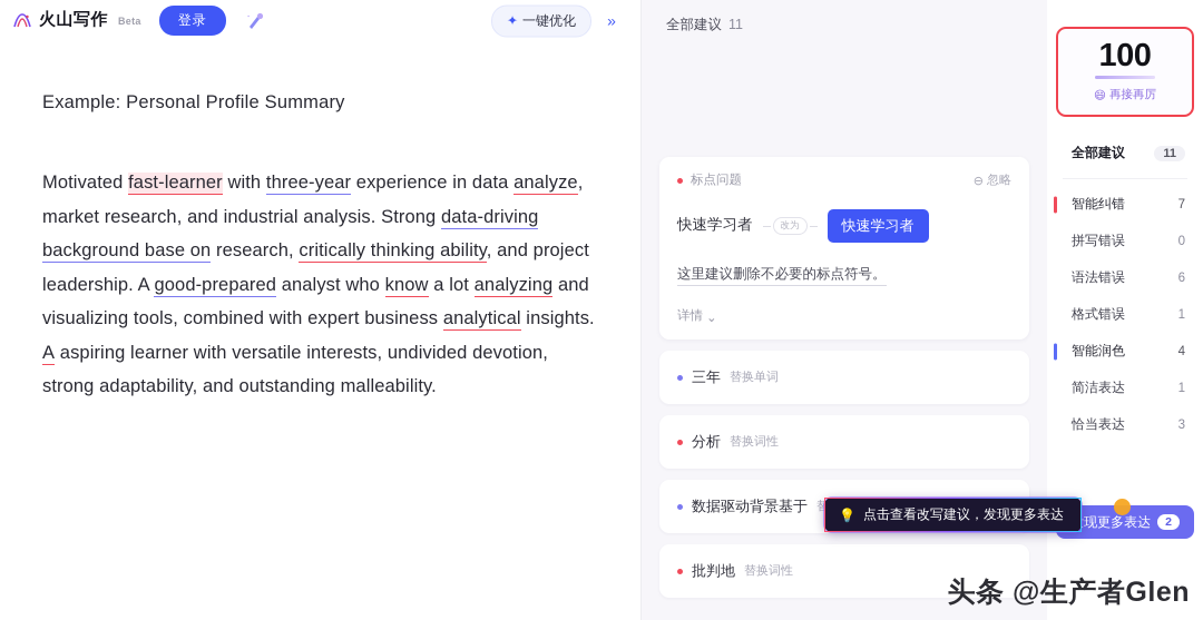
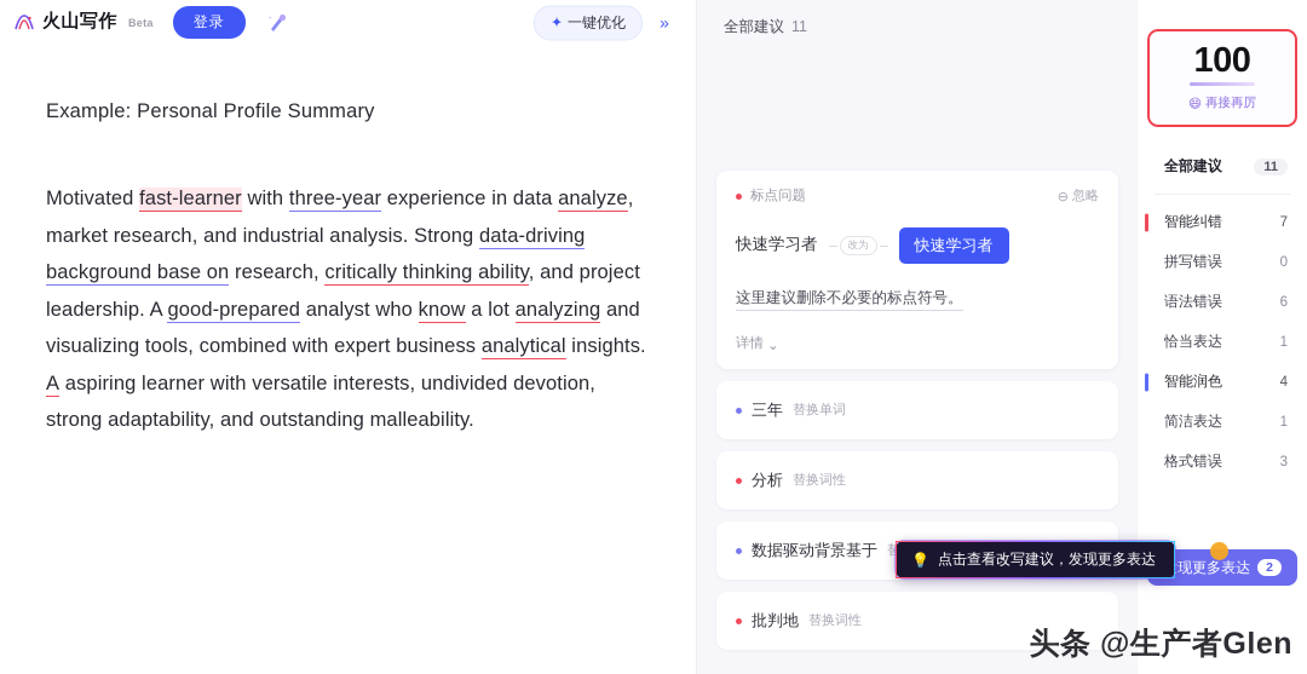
  火山写作
  Beta
  登录
  ✦
  一键优化
  »
  Example: Personal Profile Summary
  Motivated fast-learner with three-year experience in data analyze, market research, and industrial analysis. Strong data-driving background base on research, critically thinking ability, and project leadership. A good-prepared analyst who know a lot analyzing and visualizing tools, combined with expert business analytical insights. A aspiring learner with versatile interests, undivided devotion, strong adaptability, and outstanding malleability.
  全部建议 11
  标点问题
  ⊖
  忽略
  快速学习者
  改为
  快速学习者
  这里建议删除不必要的标点符号。
  详情
  ⌄
  三年
  替换单词
  分析
  替换词性
  数据驱动背景基于
  批判地
  替换词性
  100
  😄
  再接再厉
  全部建议
  11
  智能纠错
  7
  拼写错误
  0
  语法错误
  6
- 格式错误
+ 恰当表达
  1
  智能润色
  4
  简洁表达
  1
- 恰当表达
+ 格式错误
  3
  现更多表达
  2
  💡
  点击查看改写建议，发现更多表达
  头条 @生产者Glen
